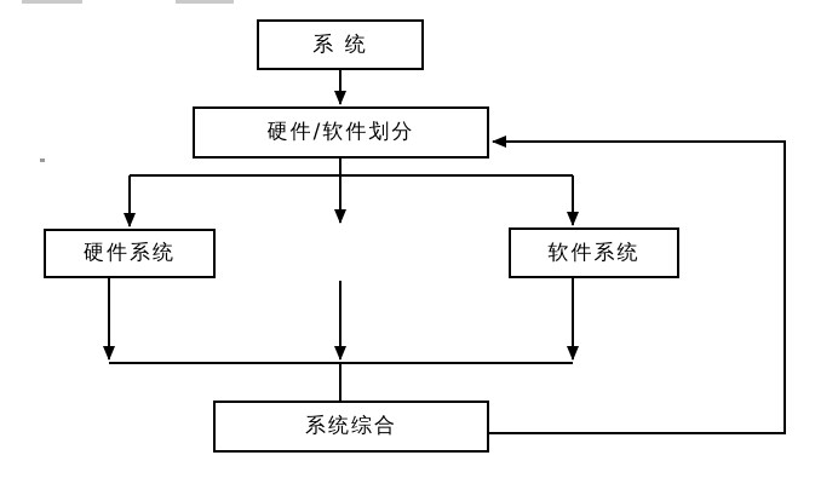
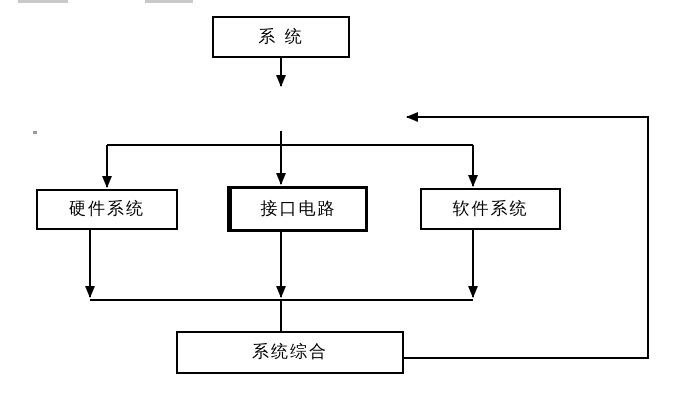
  系 统
- 硬件/软件划分
  硬件系统
+ 接口电路
  软件系统
  系统综合
